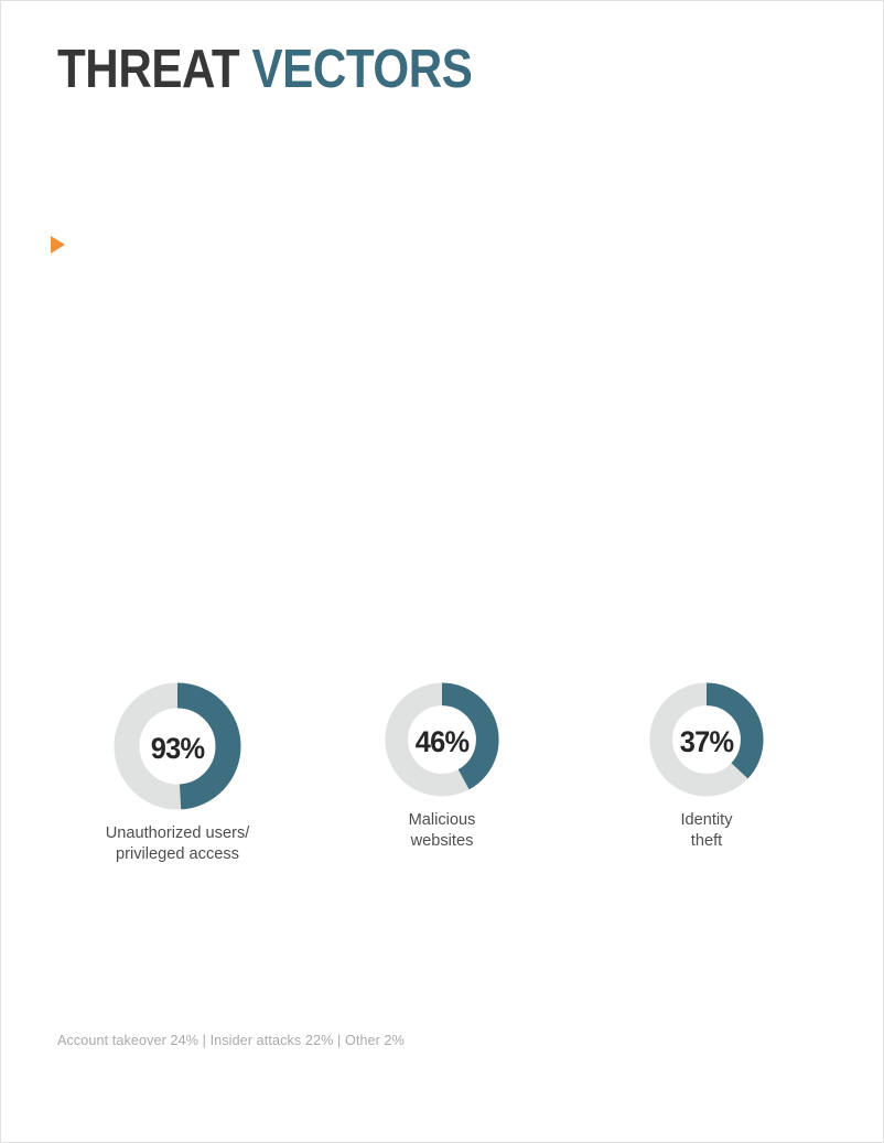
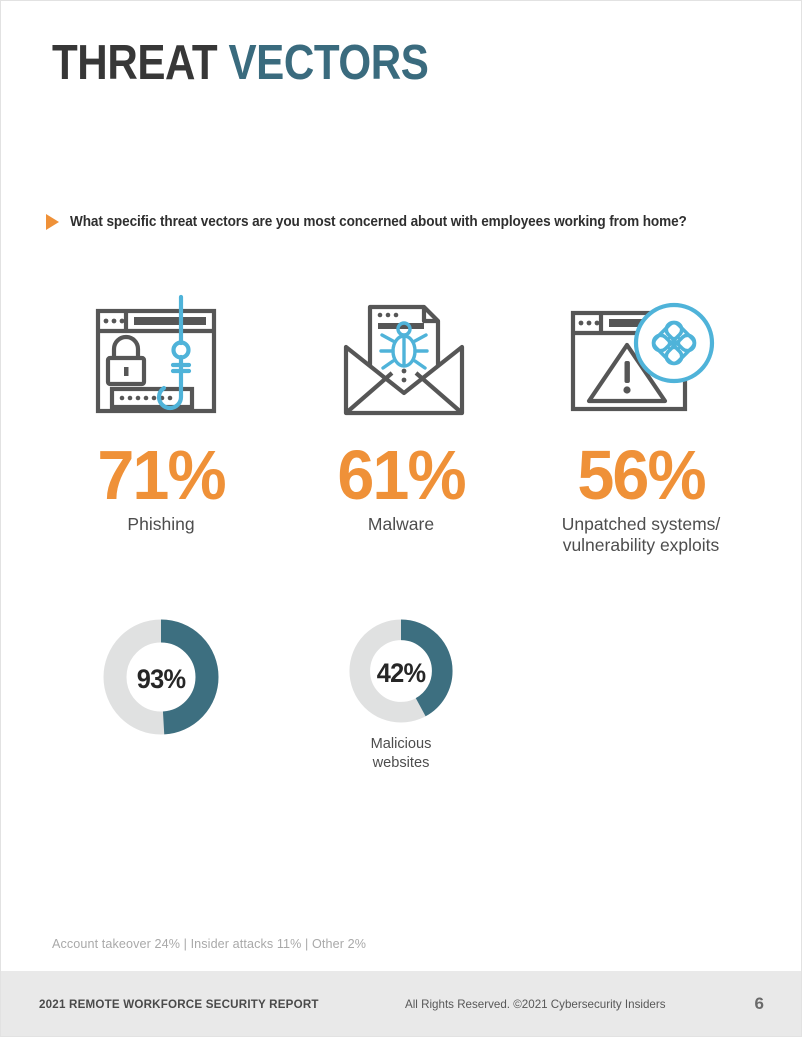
  THREAT VECTORS
+ What specific threat vectors are you most concerned about with employees working from home?
+ 71%
+ Phishing
+ 61%
+ Malware
+ 56%
+ Unpatched systems/
+ vulnerability exploits
  93%
- Unauthorized users/
- privileged access
- 46%
+ 42%
  Malicious
  websites
- 37%
- Identity
- theft
- Account takeover 24% | Insider attacks 22% | Other 2%
+ Account takeover 24% | Insider attacks 11% | Other 2%
+ 2021 REMOTE WORKFORCE SECURITY REPORT
+ All Rights Reserved. ©2021 Cybersecurity Insiders
+ 6
